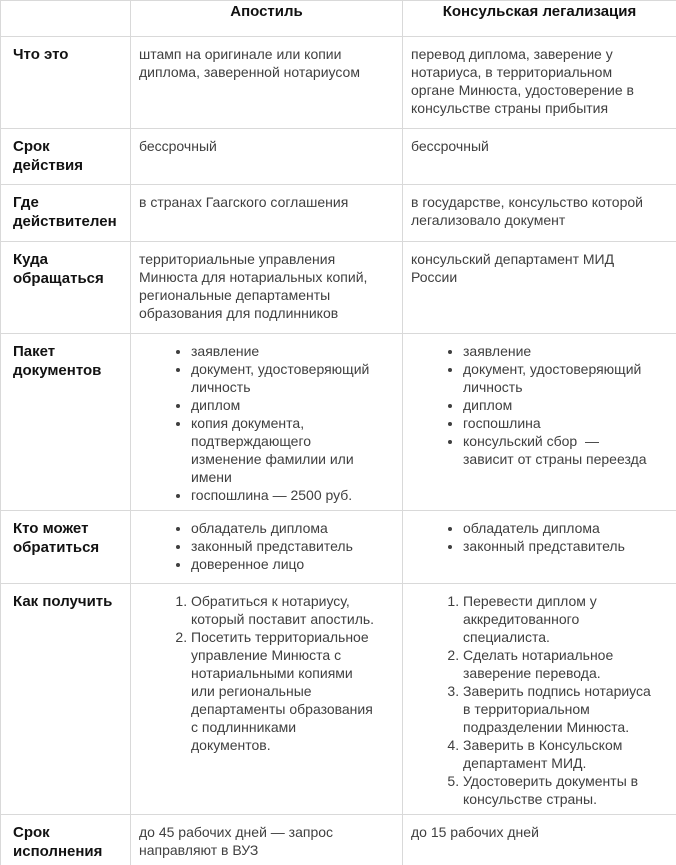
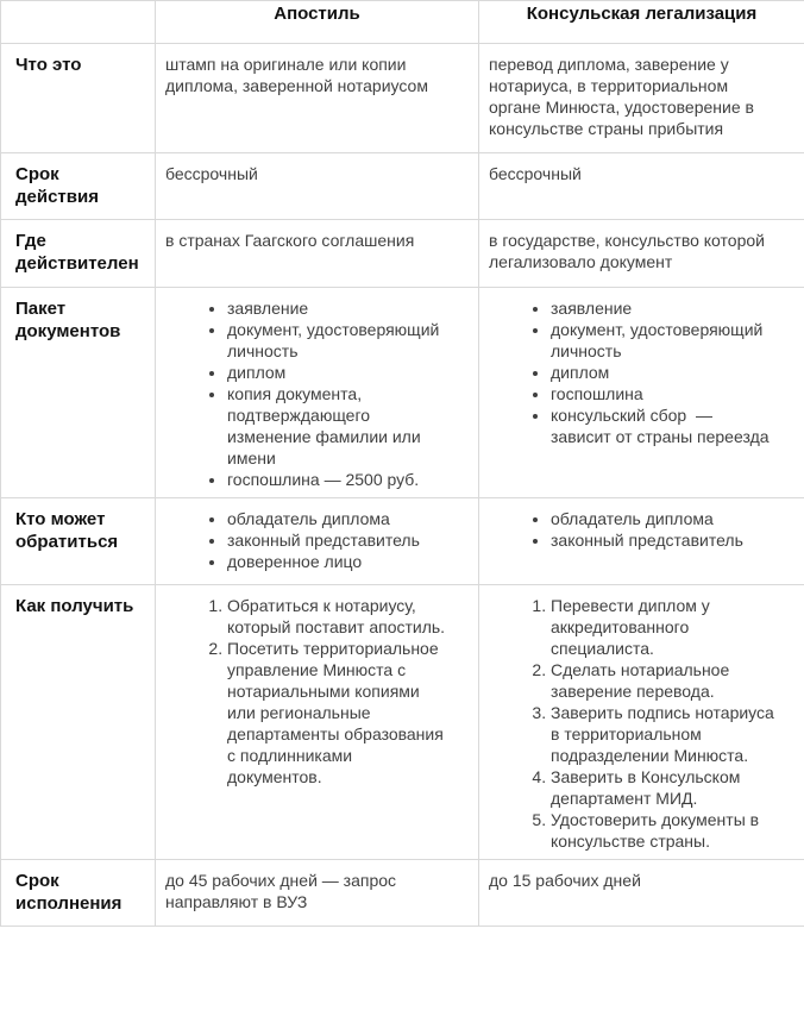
  	Апостиль	Консульская легализация
  Что это	штамп на оригинале или копии диплома, заверенной нотариусом	перевод диплома, заверение у нотариуса, в территориальном органе Минюста, удостоверение в консульстве страны прибытия
  Срок действия	бессрочный	бессрочный
  Где действителен	в странах Гаагского соглашения	в государстве, консульство которой легализовало документ
- Куда обращаться	территориальные управления Минюста для нотариальных копий, региональные департаменты образования для подлинников	консульский департамент МИД России
  Пакет документов	заявление документ, удостоверяющий личность диплом копия документа, подтверждающего изменение фамилии или имени госпошлина — 2500 руб.	заявление документ, удостоверяющий личность диплом госпошлина консульский сбор — зависит от страны переезда
  Кто может обратиться	обладатель диплома законный представитель доверенное лицо	обладатель диплома законный представитель
  Как получить	Обратиться к нотариусу, который поставит апостиль. Посетить территориальное управление Минюста с нотариальными копиями или региональные департаменты образования с подлинниками документов.	Перевести диплом у аккредитованного специалиста. Сделать нотариальное заверение перевода. Заверить подпись нотариуса в территориальном подразделении Минюста. Заверить в Консульском департамент МИД. Удостоверить документы в консульстве страны.
  Срок исполнения	до 45 рабочих дней — запрос направляют в ВУЗ	до 15 рабочих дней
